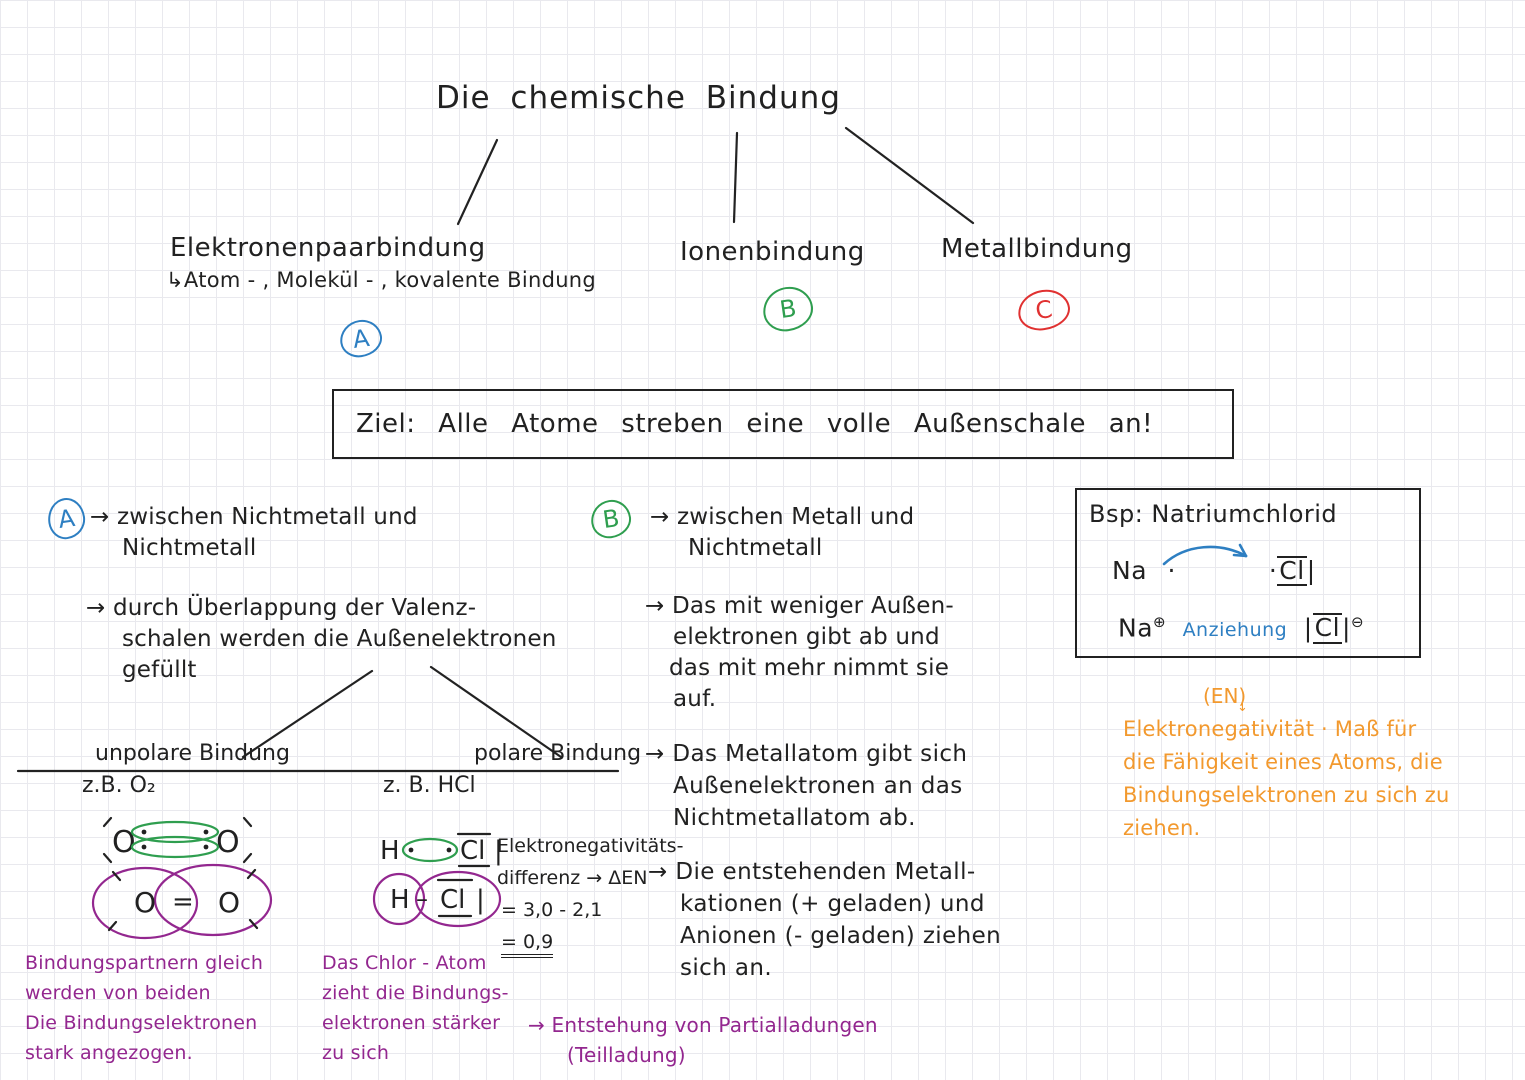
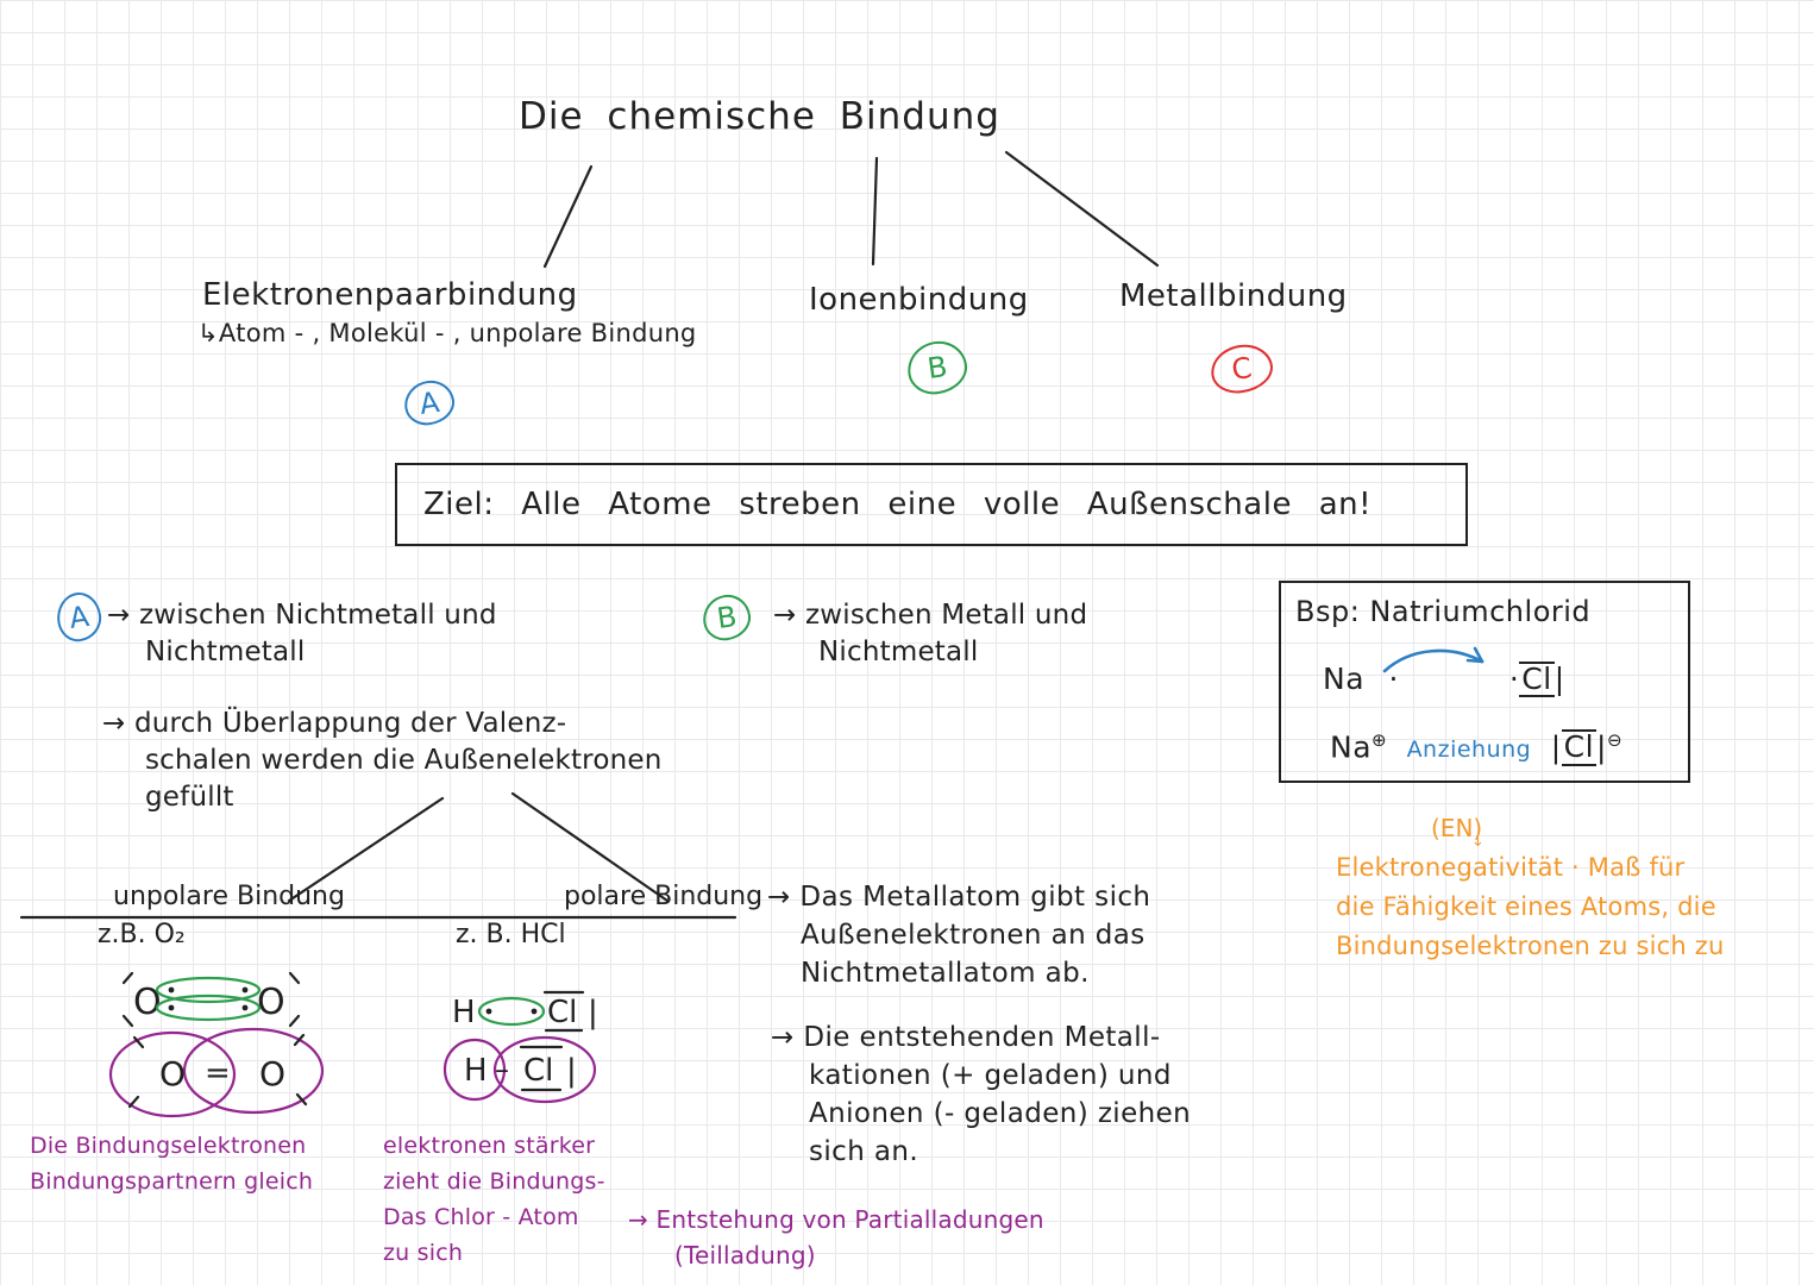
  Die chemische Bindung
  Elektronenpaarbindung
- ↳Atom - , Molekül - , kovalente Bindung
+ ↳Atom - , Molekül - , unpolare Bindung
  Ionenbindung
  Metallbindung
  Ziel: Alle Atome streben eine volle Außenschale an!
  → zwischen Nichtmetall und
  Nichtmetall
  → durch Überlappung der Valenz-
  schalen werden die Außenelektronen
  gefüllt
  unpolare Bindung
  polare Bindung
  z.B. O₂
  z. B. HCl
  O
  O
  O
  =
  O
  H
  Cl
  |
  H
  –
  Cl
  |
- Elektronegativitäts-
- differenz → ΔEN
- = 3,0 - 2,1
- = 0,9
- Bindungspartnern gleich
+ Die Bindungselektronen
- werden von beiden
- Die Bindungselektronen
+ Bindungspartnern gleich
- stark angezogen.
- Das Chlor - Atom
+ elektronen stärker
  zieht die Bindungs-
- elektronen stärker
+ Das Chlor - Atom
  zu sich
  → Entstehung von Partialladungen
  (Teilladung)
  → zwischen Metall und
  Nichtmetall
- → Das mit weniger Außen-
- elektronen gibt ab und
- das mit mehr nimmt sie
- auf.
  → Das Metallatom gibt sich
  Außenelektronen an das
  Nichtmetallatom ab.
  → Die entstehenden Metall-
  kationen (+ geladen) und
  Anionen (- geladen) ziehen
  sich an.
  Bsp: Natriumchlorid
  Na · ·Cl|
  Na⊕ Anziehung |Cl|⊖
  (EN)
  ↓
  Elektronegativität · Maß für
  die Fähigkeit eines Atoms, die
  Bindungselektronen zu sich zu
- ziehen.
